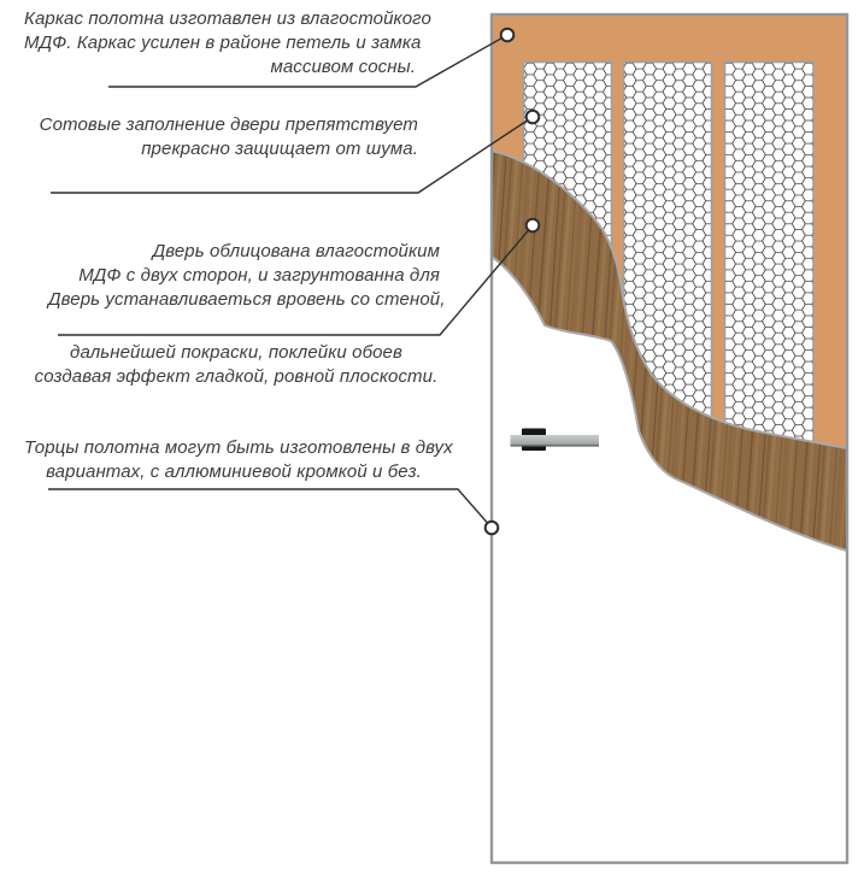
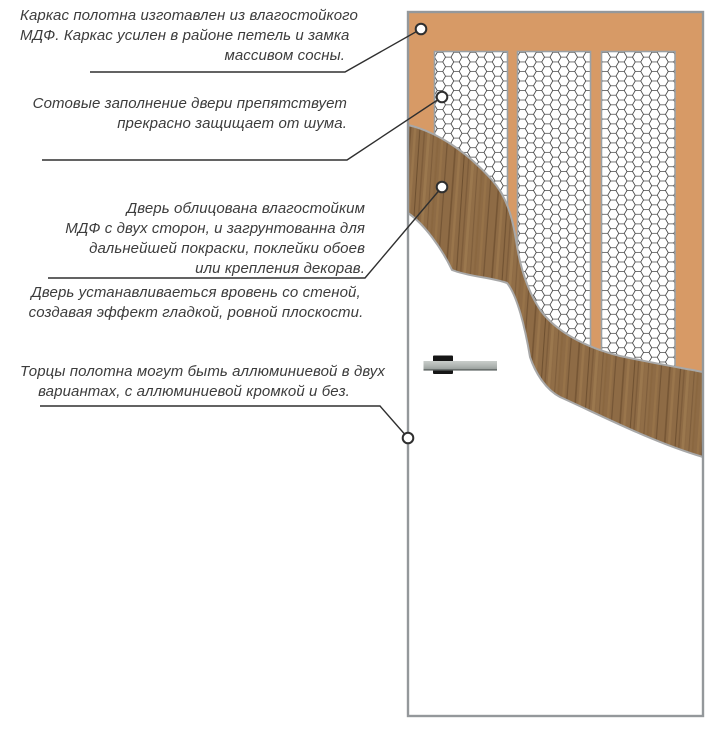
  Каркас полотна изготавлен из влагостойкого
  МДФ. Каркас усилен в районе петель и замка
  массивом сосны.
  Сотовые заполнение двери препятствует
  прекрасно защищает от шума.
  Дверь облицована влагостойким
  МДФ с двух сторон, и загрунтованна для
- Дверь устанавливаеться вровень со стеной,
+ дальнейшей покраски, поклейки обоев
+ или крепления декорав.
- дальнейшей покраски, поклейки обоев
+ Дверь устанавливаеться вровень со стеной,
  создавая эффект гладкой, ровной плоскости.
- Торцы полотна могут быть изготовлены в двух
+ Торцы полотна могут быть аллюминиевой в двух
  вариантах, с аллюминиевой кромкой и без.
